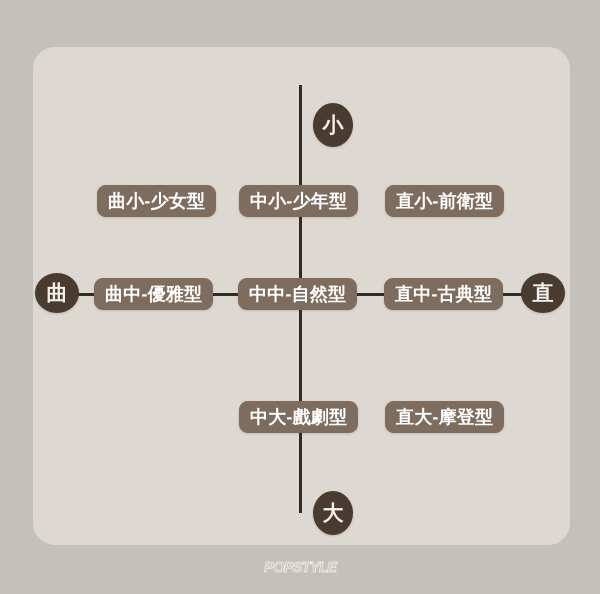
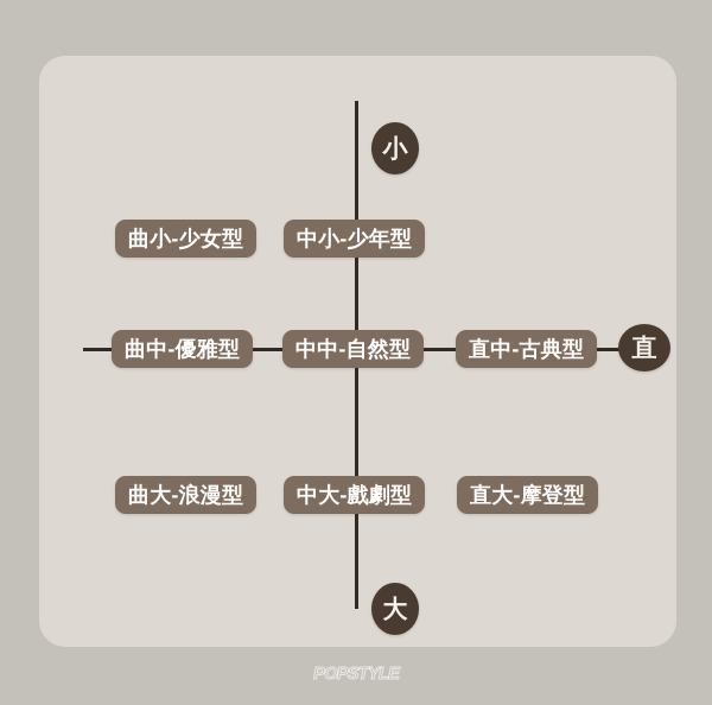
  小
  大
- 曲
  直
  曲小-少女型
  中小-少年型
- 直小-前衛型
  曲中-優雅型
  中中-自然型
  直中-古典型
+ 曲大-浪漫型
  中大-戲劇型
  直大-摩登型
  POPSTYLE
